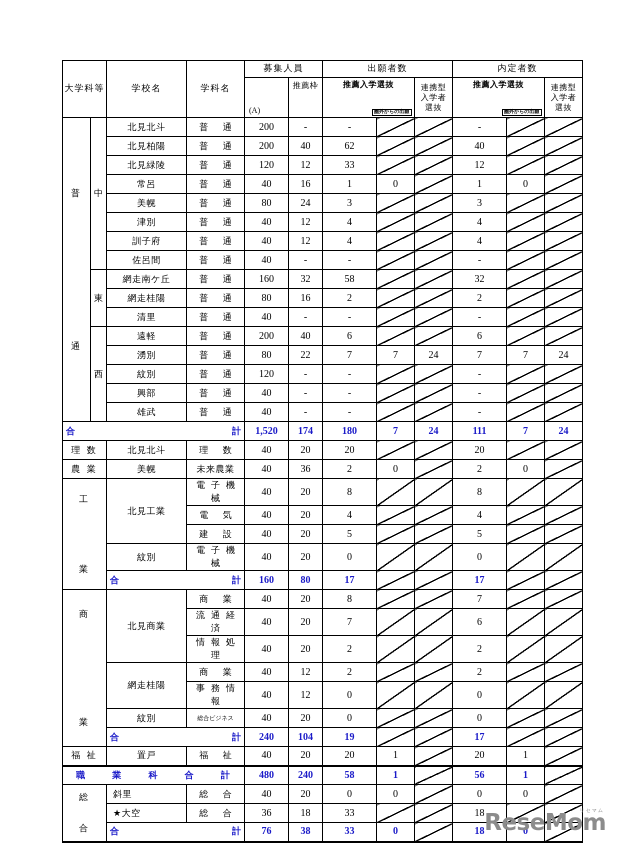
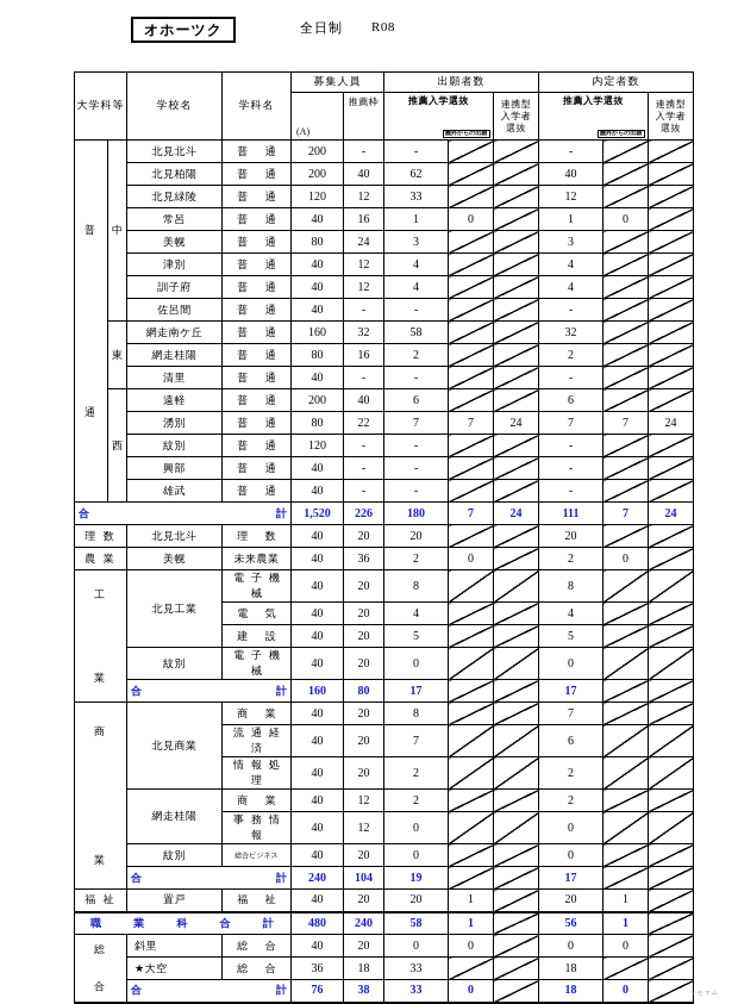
+ オホーツク
+ 全日制
+ R08
  大学科等	学校名	学科名	募集人員	出願者数	内定者数
  (A)	推薦枠	推薦入学選抜	連携型 入学者 選抜	推薦入学選抜	連携型 入学者 選抜
  普通	中	北見北斗	普 通	200	-	-			-
  北見柏陽	普 通	200	40	62			40
  北見緑陵	普 通	120	12	33			12
  常呂	普 通	40	16	1	0		1	0
  美幌	普 通	80	24	3			3
  津別	普 通	40	12	4			4
  訓子府	普 通	40	12	4			4
  佐呂間	普 通	40	-	-			-
  東	網走南ケ丘	普 通	160	32	58			32
  網走桂陽	普 通	80	16	2			2
  清里	普 通	40	-	-			-
  西	遠軽	普 通	200	40	6			6
  湧別	普 通	80	22	7	7	24	7	7	24
  紋別	普 通	120	-	-			-
  興部	普 通	40	-	-			-
  雄武	普 通	40	-	-			-
- 合 計	1,520	174	180	7	24	111	7	24
+ 合 計	1,520	226	180	7	24	111	7	24
  理 数	北見北斗	理 数	40	20	20			20
  農 業	美幌	未来農業	40	36	2	0		2	0
  工業	北見工業	電子機械	40	20	8			8
  電 気	40	20	4			4
  建 設	40	20	5			5
  紋別	電子機械	40	20	0			0
  合 計	160	80	17			17
  商業	北見商業	商 業	40	20	8			7
  流通経済	40	20	7			6
  情報処理	40	20	2			2
  網走桂陽	商 業	40	12	2			2
  事務情報	40	12	0			0
  合 計	240	104	19			17
  福 祉	置戸	福 祉	40	20	20	1		20	1
  職 業 科 合 計	480	240	58	1		56	1
  総合	斜里	総 合	40	20	0	0		0	0
  ★大空	総 合	36	18	33			18
  合 計	76	38	33	0		18	0
- ReseMom
